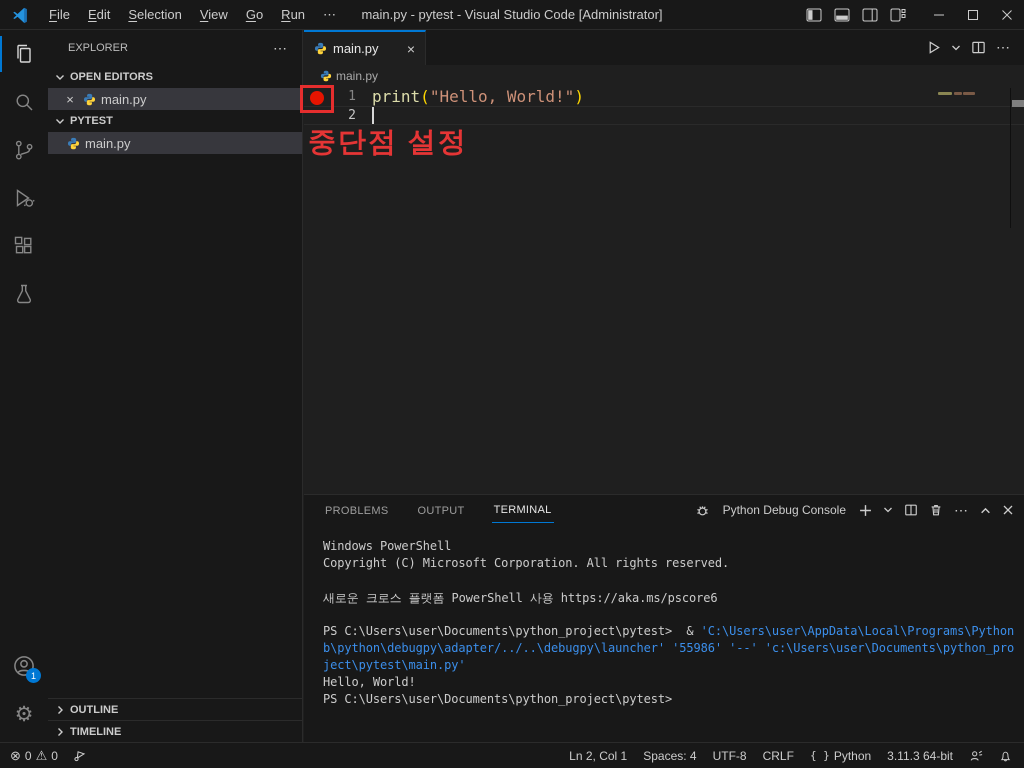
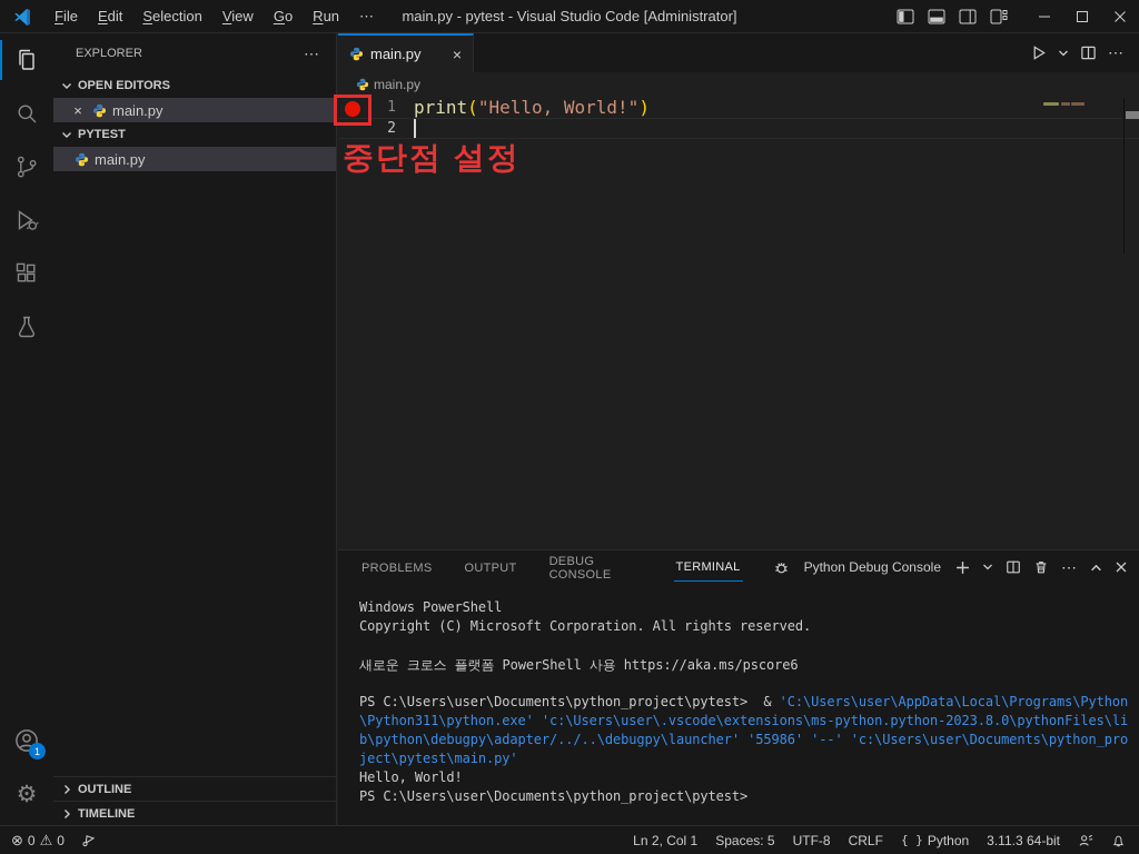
  File
  Edit
  Selection
  View
  Go
  Run
  ⋯
  main.py - pytest - Visual Studio Code [Administrator]
  1
  ⚙
  EXPLORER
  ⋯
  OPEN EDITORS
  ×
  main.py
  PYTEST
  main.py
  OUTLINE
  TIMELINE
  main.py
  ×
  ⋯
  main.py
  1
  print("Hello, World!")
  2
  중단점 설정
  PROBLEMS
  OUTPUT
+ DEBUG CONSOLE
  TERMINAL
  Python Debug Console
  ⋯
  Windows PowerShell
  Copyright (C) Microsoft Corporation. All rights reserved.
  새로운 크로스 플랫폼 PowerShell 사용 https://aka.ms/pscore6
  PS C:\Users\user\Documents\python_project\pytest> & 'C:\Users\user\AppData\Local\Programs\Python
+ \Python311\python.exe' 'c:\Users\user\.vscode\extensions\ms-python.python-2023.8.0\pythonFiles\li
  b\python\debugpy\adapter/../..\debugpy\launcher' '55986' '--' 'c:\Users\user\Documents\python_pro
  ject\pytest\main.py'
  Hello, World!
  PS C:\Users\user\Documents\python_project\pytest>
  ⊗
  0
  ⚠
  0
  Ln 2, Col 1
- Spaces: 4
+ Spaces: 5
  UTF-8
  CRLF
  { }
  Python
  3.11.3 64-bit
